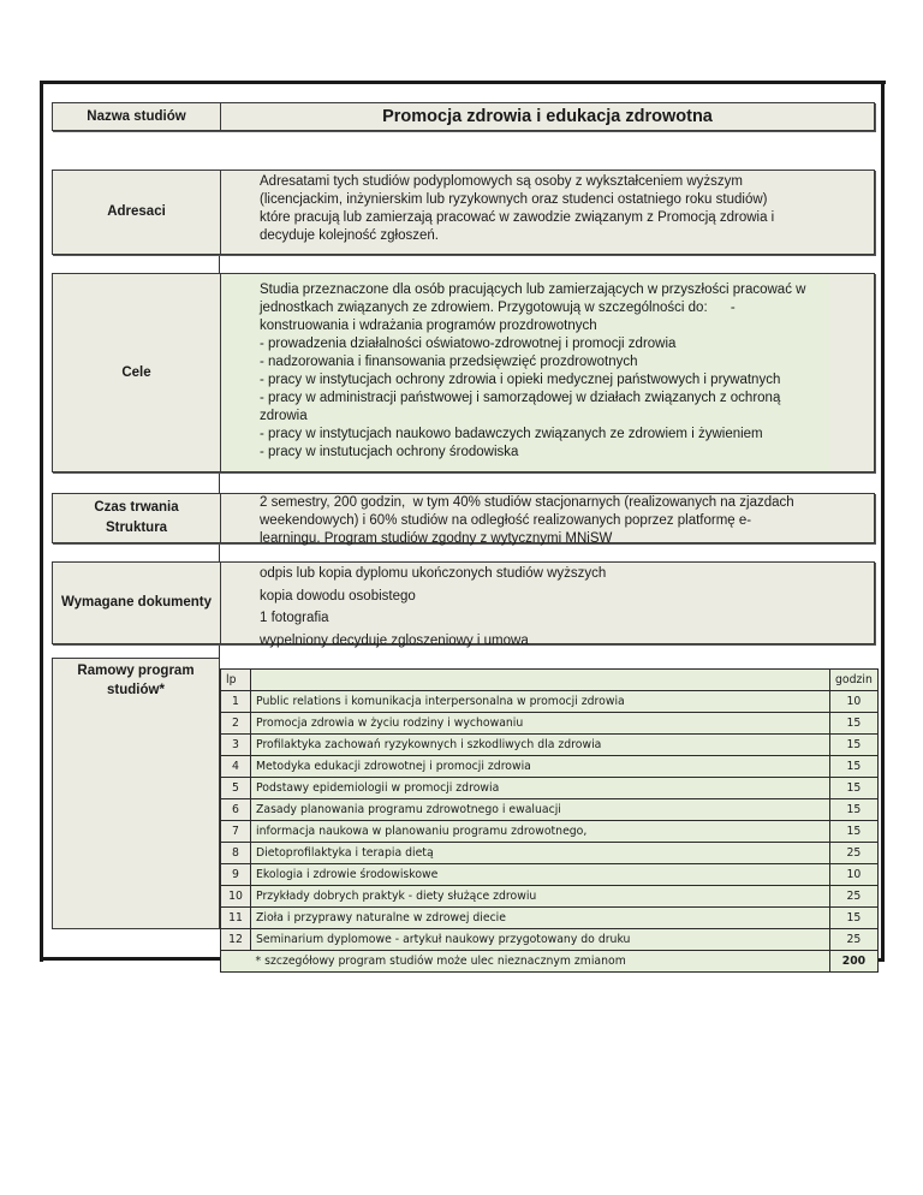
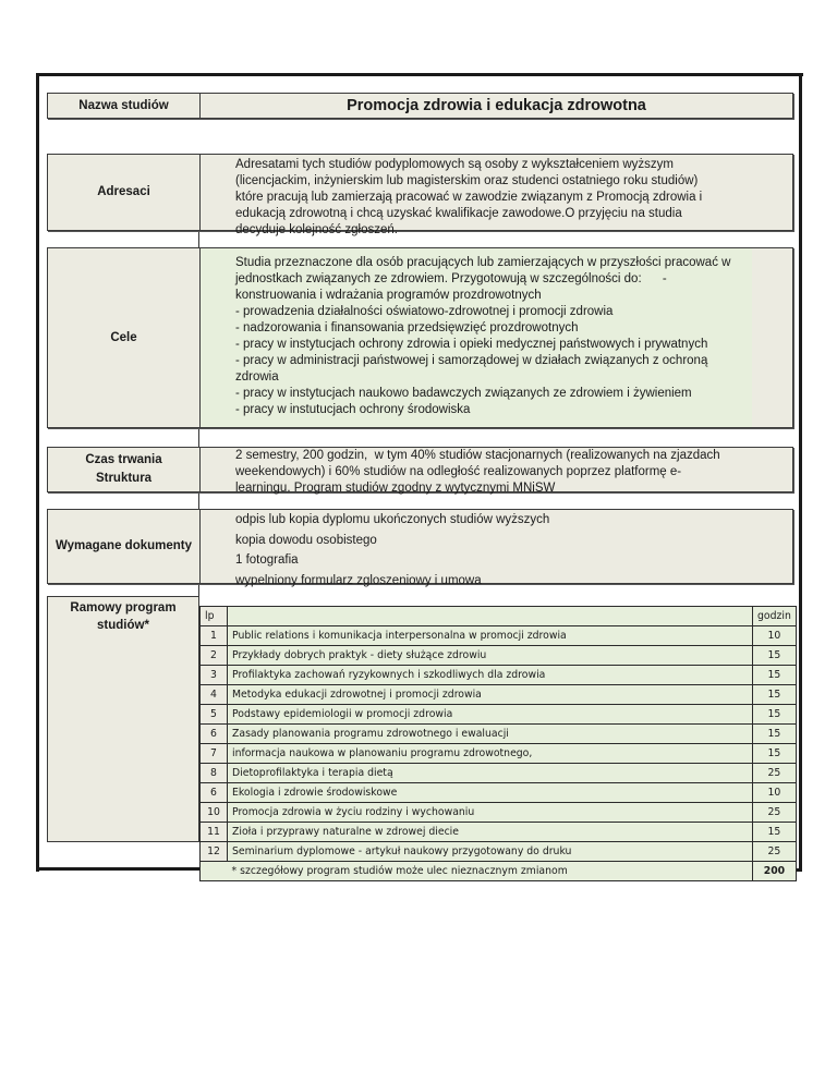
  Nazwa studiów
  Promocja zdrowia i edukacja zdrowotna
  Adresaci
  Adresatami tych studiów podyplomowych są osoby z wykształceniem wyższym
- (licencjackim, inżynierskim lub ryzykownych oraz studenci ostatniego roku studiów)
+ (licencjackim, inżynierskim lub magisterskim oraz studenci ostatniego roku studiów)
  które pracują lub zamierzają pracować w zawodzie związanym z Promocją zdrowia i
+ edukacją zdrowotną i chcą uzyskać kwalifikacje zawodowe.O przyjęciu na studia
  decyduje kolejność zgłoszeń.
  Cele
  Studia przeznaczone dla osób pracujących lub zamierzających w przyszłości pracować w
  jednostkach związanych ze zdrowiem. Przygotowują w szczególności do: -
  konstruowania i wdrażania programów prozdrowotnych
  - prowadzenia działalności oświatowo-zdrowotnej i promocji zdrowia
  - nadzorowania i finansowania przedsięwzięć prozdrowotnych
  - pracy w instytucjach ochrony zdrowia i opieki medycznej państwowych i prywatnych
  - pracy w administracji państwowej i samorządowej w działach związanych z ochroną
  zdrowia
  - pracy w instytucjach naukowo badawczych związanych ze zdrowiem i żywieniem
  - pracy w instutucjach ochrony środowiska
  Czas trwania
  Struktura
  2 semestry, 200 godzin, w tym 40% studiów stacjonarnych (realizowanych na zjazdach
  weekendowych) i 60% studiów na odległość realizowanych poprzez platformę e-
  learningu. Program studiów zgodny z wytycznymi MNiSW
  Wymagane dokumenty
  odpis lub kopia dyplomu ukończonych studiów wyższych
  kopia dowodu osobistego
  1 fotografia
- wypelniony decyduje zgloszeniowy i umowa
+ wypelniony formularz zgloszeniowy i umowa
  Ramowy program
  studiów*
  lp		godzin
  1	Public relations i komunikacja interpersonalna w promocji zdrowia	10
- 2	Promocja zdrowia w życiu rodziny i wychowaniu	15
+ 2	Przykłady dobrych praktyk - diety służące zdrowiu	15
  3	Profilaktyka zachowań ryzykownych i szkodliwych dla zdrowia	15
  4	Metodyka edukacji zdrowotnej i promocji zdrowia	15
  5	Podstawy epidemiologii w promocji zdrowia	15
  6	Zasady planowania programu zdrowotnego i ewaluacji	15
  7	informacja naukowa w planowaniu programu zdrowotnego,	15
  8	Dietoprofilaktyka i terapia dietą	25
- 9	Ekologia i zdrowie środowiskowe	10
+ 6	Ekologia i zdrowie środowiskowe	10
- 10	Przykłady dobrych praktyk - diety służące zdrowiu	25
+ 10	Promocja zdrowia w życiu rodziny i wychowaniu	25
  11	Zioła i przyprawy naturalne w zdrowej diecie	15
  12	Seminarium dyplomowe - artykuł naukowy przygotowany do druku	25
  	* szczegółowy program studiów może ulec nieznacznym zmianom	200
